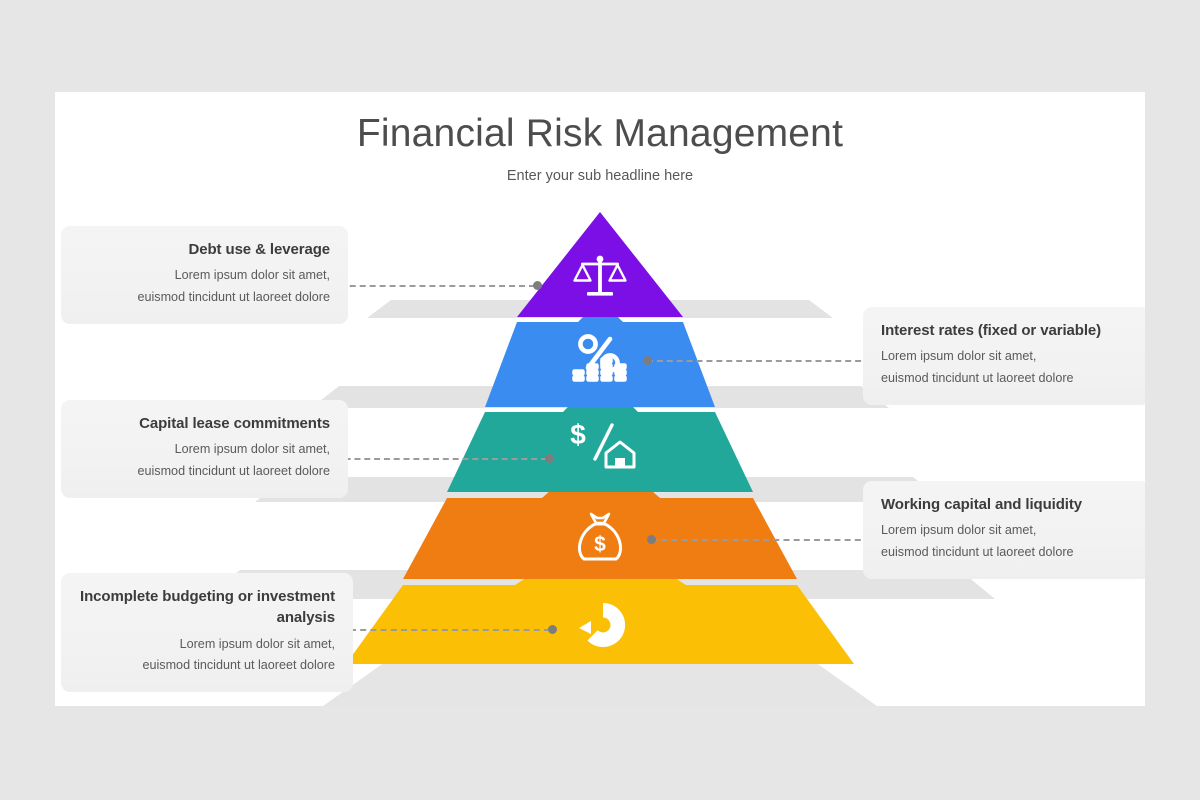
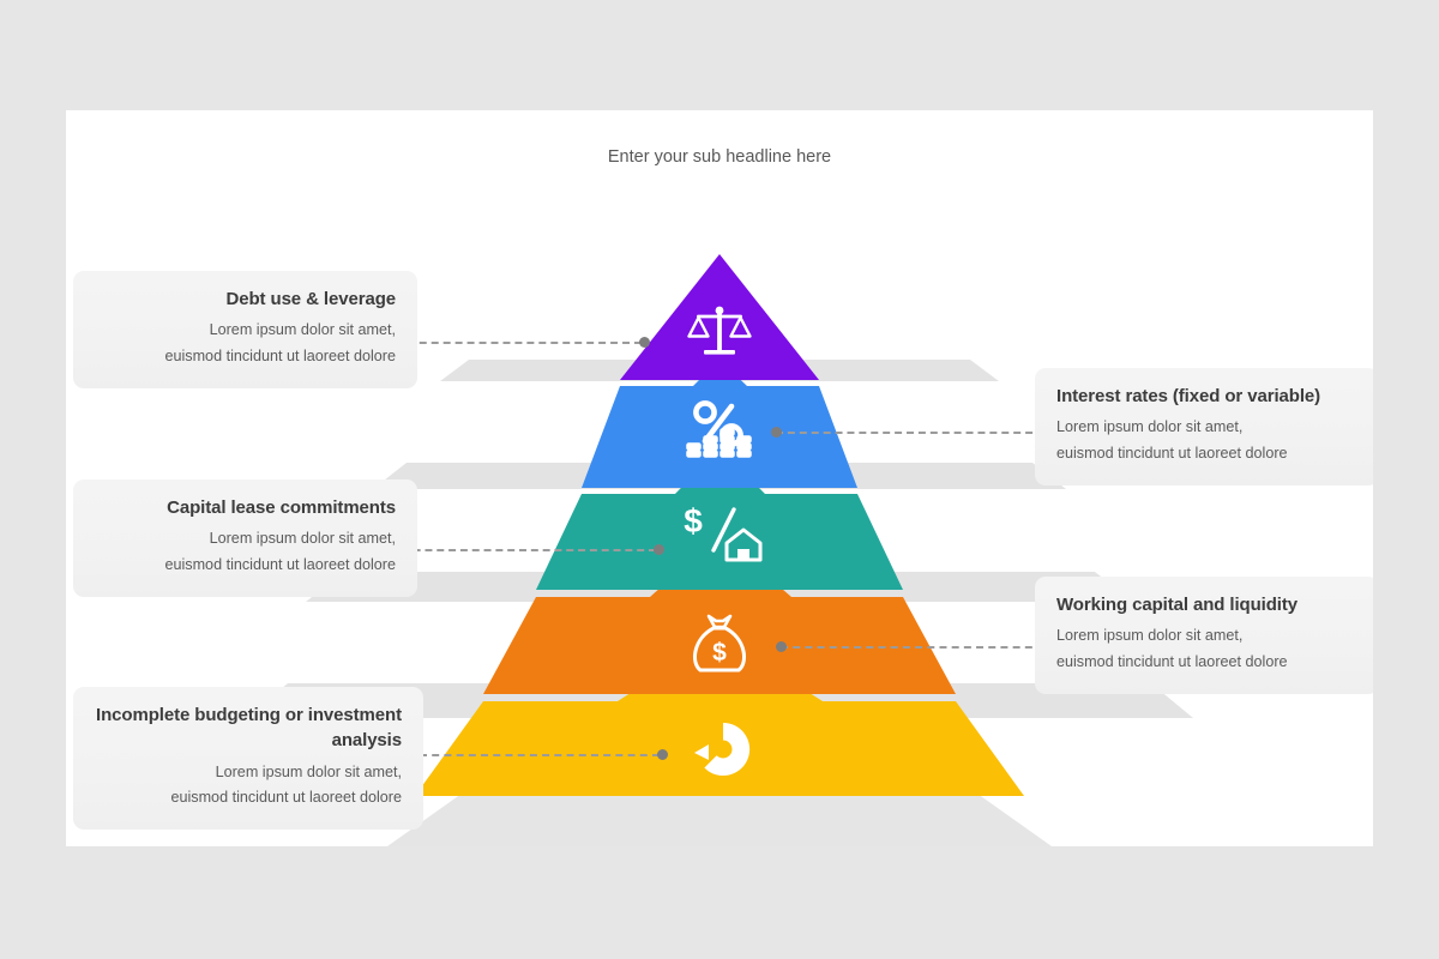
- Financial Risk Management
  Enter your sub headline here
  $
  $
  Debt use & leverage
  Lorem ipsum dolor sit amet,
  euismod tincidunt ut laoreet dolore
  Interest rates (fixed or variable)
  Lorem ipsum dolor sit amet,
  euismod tincidunt ut laoreet dolore
  Capital lease commitments
  Lorem ipsum dolor sit amet,
  euismod tincidunt ut laoreet dolore
  Working capital and liquidity
  Lorem ipsum dolor sit amet,
  euismod tincidunt ut laoreet dolore
  Incomplete budgeting or investment analysis
  Lorem ipsum dolor sit amet,
  euismod tincidunt ut laoreet dolore
